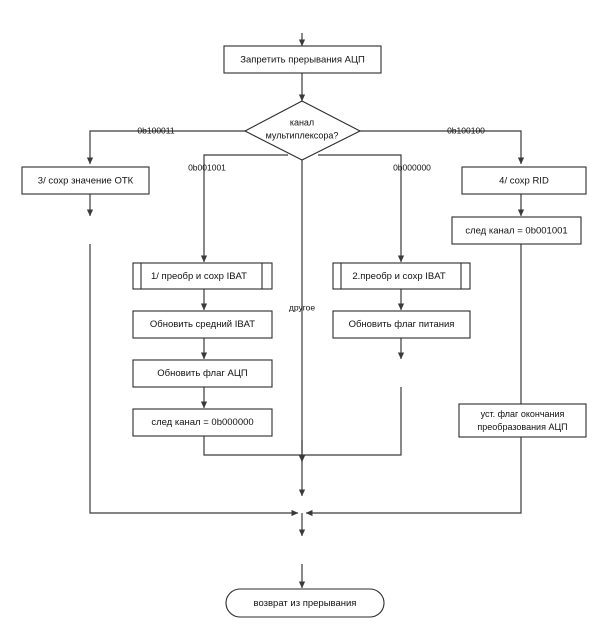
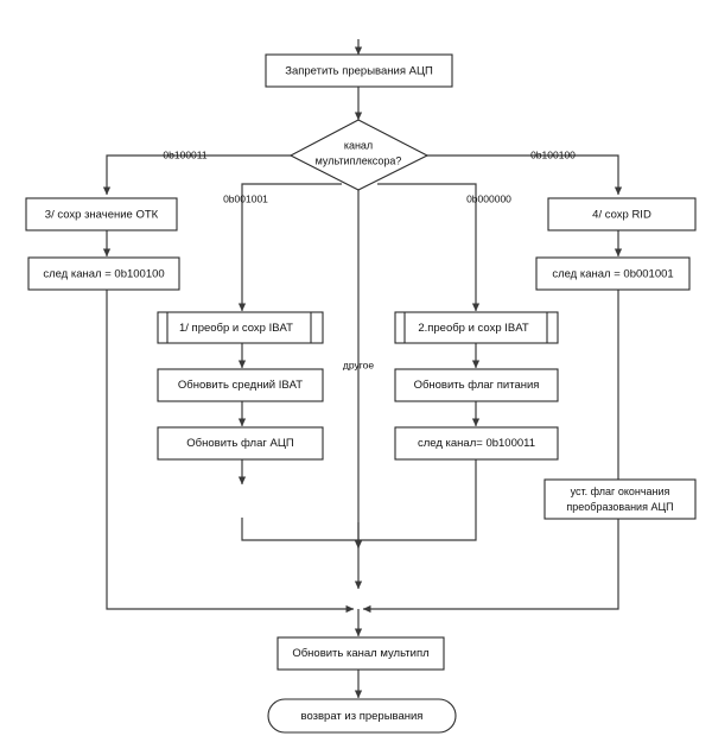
  Запретить прерывания АЦП
  канал
  мультиплексора?
  0b100011
  0b100100
  0b001001
  0b000000
  другое
  3/ сохр значение ОТК
+ след канал = 0b100100
  4/ сохр RID
  след канал = 0b001001
  уст. флаг окончания
  преобразования АЦП
  1/ преобр и сохр IBAT
  Обновить средний IBAT
  Обновить флаг АЦП
- след канал = 0b000000
  2.преобр и сохр IBAT
  Обновить флаг питания
+ след канал= 0b100011
+ Обновить канал мультипл
  возврат из прерывания
